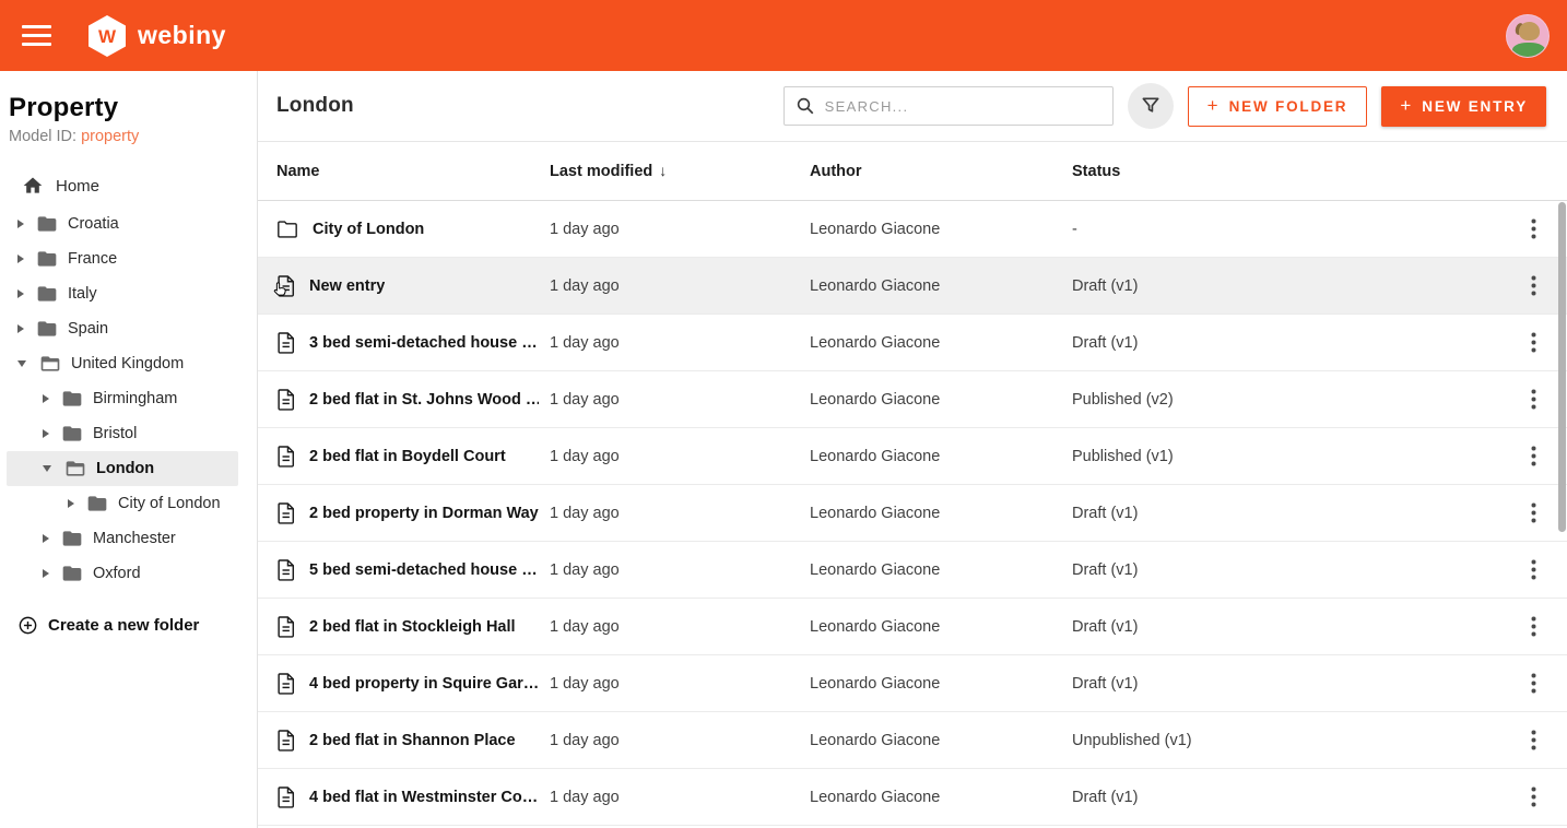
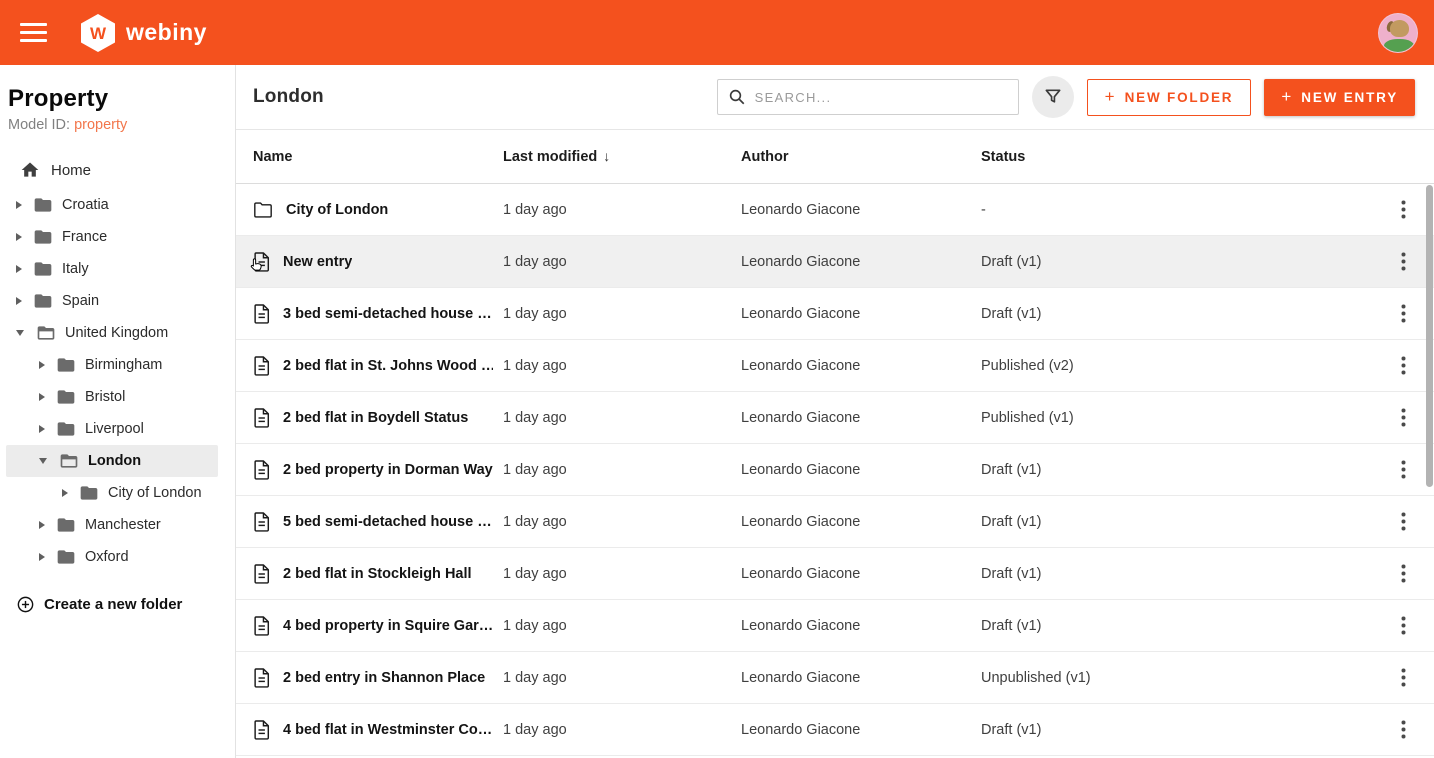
  W
  webiny
  Property
  Model ID: property
  Home
  Croatia
  France
  Italy
  Spain
  United Kingdom
  Birmingham
  Bristol
+ Liverpool
  London
  City of London
  Manchester
  Oxford
  Create a new folder
  London
  SEARCH...
  +
  NEW FOLDER
  +
  NEW ENTRY
  Name
  Last modified ↓
  Author
  Status
  City of London
  1 day ago
  Leonardo Giacone
  -
  New entry
  1 day ago
  Leonardo Giacone
  Draft (v1)
  3 bed semi-detached house …
  1 day ago
  Leonardo Giacone
  Draft (v1)
  2 bed flat in St. Johns Wood …
  1 day ago
  Leonardo Giacone
  Published (v2)
- 2 bed flat in Boydell Court
+ 2 bed flat in Boydell Status
  1 day ago
  Leonardo Giacone
  Published (v1)
  2 bed property in Dorman Way
  1 day ago
  Leonardo Giacone
  Draft (v1)
  5 bed semi-detached house …
  1 day ago
  Leonardo Giacone
  Draft (v1)
  2 bed flat in Stockleigh Hall
  1 day ago
  Leonardo Giacone
  Draft (v1)
  4 bed property in Squire Gar…
  1 day ago
  Leonardo Giacone
  Draft (v1)
- 2 bed flat in Shannon Place
+ 2 bed entry in Shannon Place
  1 day ago
  Leonardo Giacone
  Unpublished (v1)
  4 bed flat in Westminster Co…
  1 day ago
  Leonardo Giacone
  Draft (v1)
